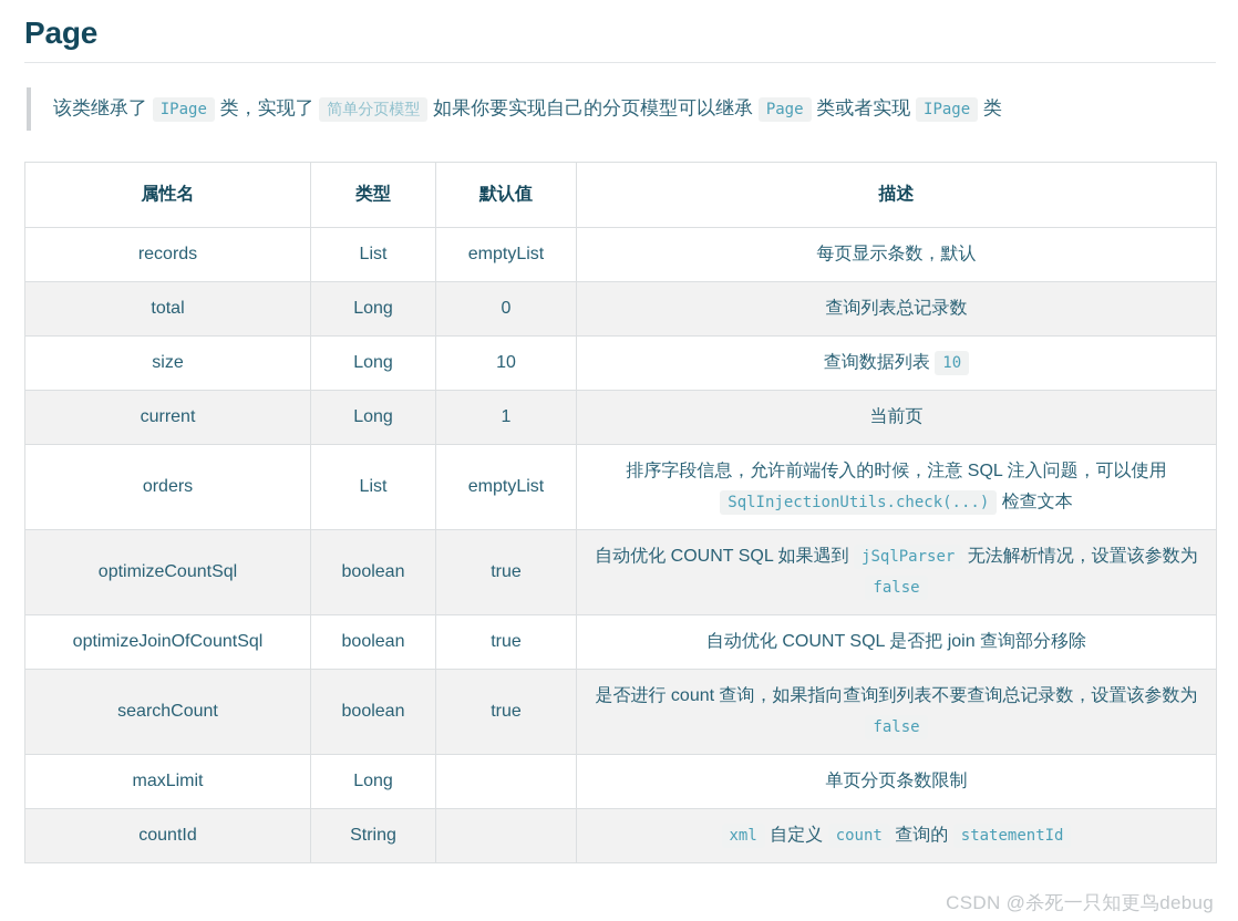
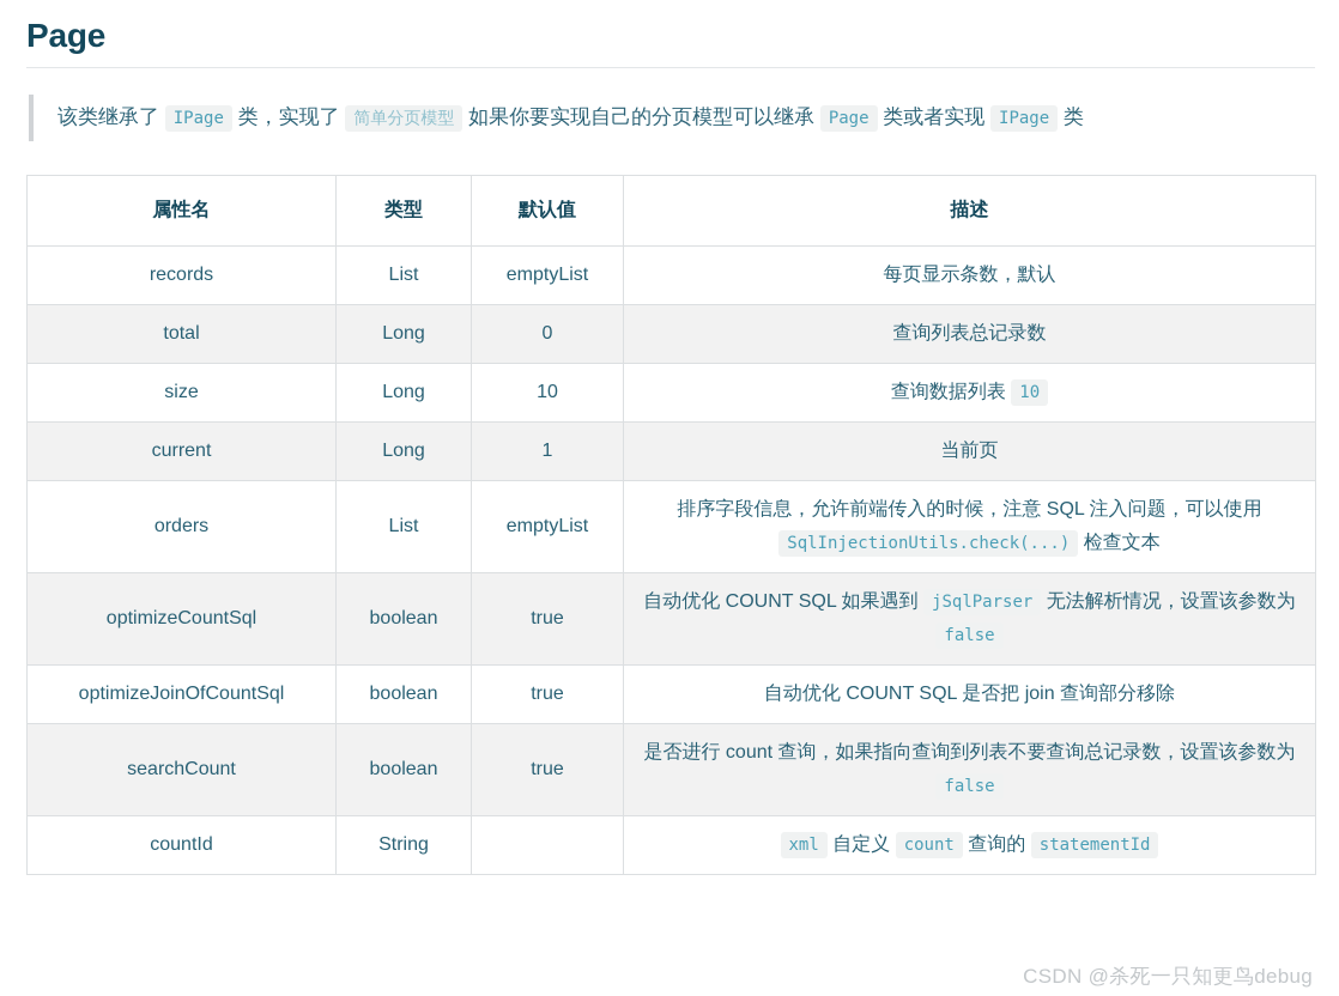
  Page
  该类继承了 IPage 类，实现了 简单分页模型 如果你要实现自己的分页模型可以继承 Page 类或者实现 IPage 类
  属性名	类型	默认值	描述
  records	List	emptyList	每页显示条数，默认
  total	Long	0	查询列表总记录数
  size	Long	10	查询数据列表 10
  current	Long	1	当前页
  orders	List	emptyList	排序字段信息，允许前端传入的时候，注意 SQL 注入问题，可以使用 SqlInjectionUtils.check(...) 检查文本
  optimizeCountSql	boolean	true	自动优化 COUNT SQL 如果遇到 jSqlParser 无法解析情况，设置该参数为 false
  optimizeJoinOfCountSql	boolean	true	自动优化 COUNT SQL 是否把 join 查询部分移除
  searchCount	boolean	true	是否进行 count 查询，如果指向查询到列表不要查询总记录数，设置该参数为 false
- maxLimit	Long		单页分页条数限制
  countId	String		xml 自定义 count 查询的 statementId
  CSDN @杀死一只知更鸟debug
